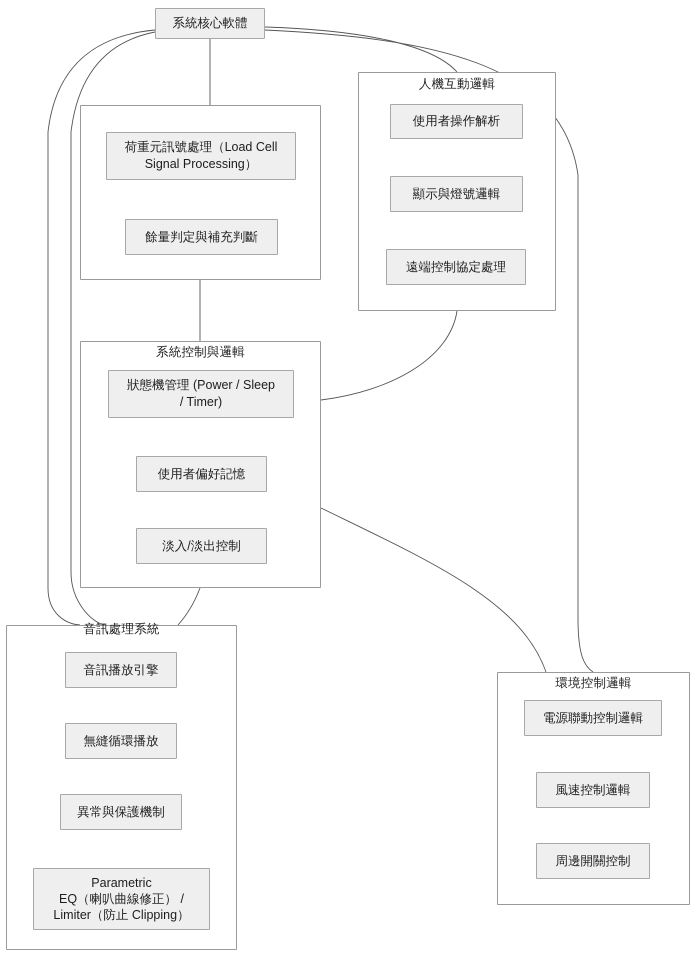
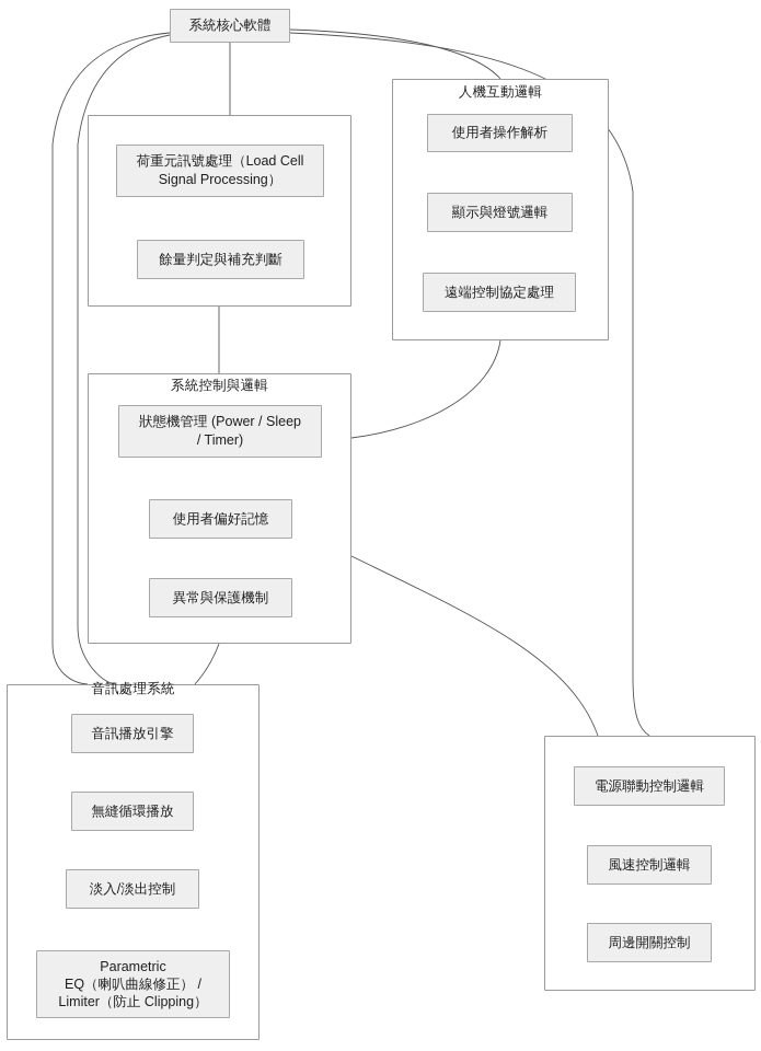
  系統核心軟體
  荷重元訊號處理（Load Cell
  Signal Processing）
  餘量判定與補充判斷
  人機互動邏輯
  使用者操作解析
  顯示與燈號邏輯
  遠端控制協定處理
  系統控制與邏輯
  狀態機管理 (Power / Sleep
  / Timer)
  使用者偏好記憶
- 淡入/淡出控制
+ 異常與保護機制
  音訊處理系統
  音訊播放引擎
  無縫循環播放
- 異常與保護機制
+ 淡入/淡出控制
  Parametric
  EQ（喇叭曲線修正） /
  Limiter（防止 Clipping）
- 環境控制邏輯
  電源聯動控制邏輯
  風速控制邏輯
  周邊開關控制
